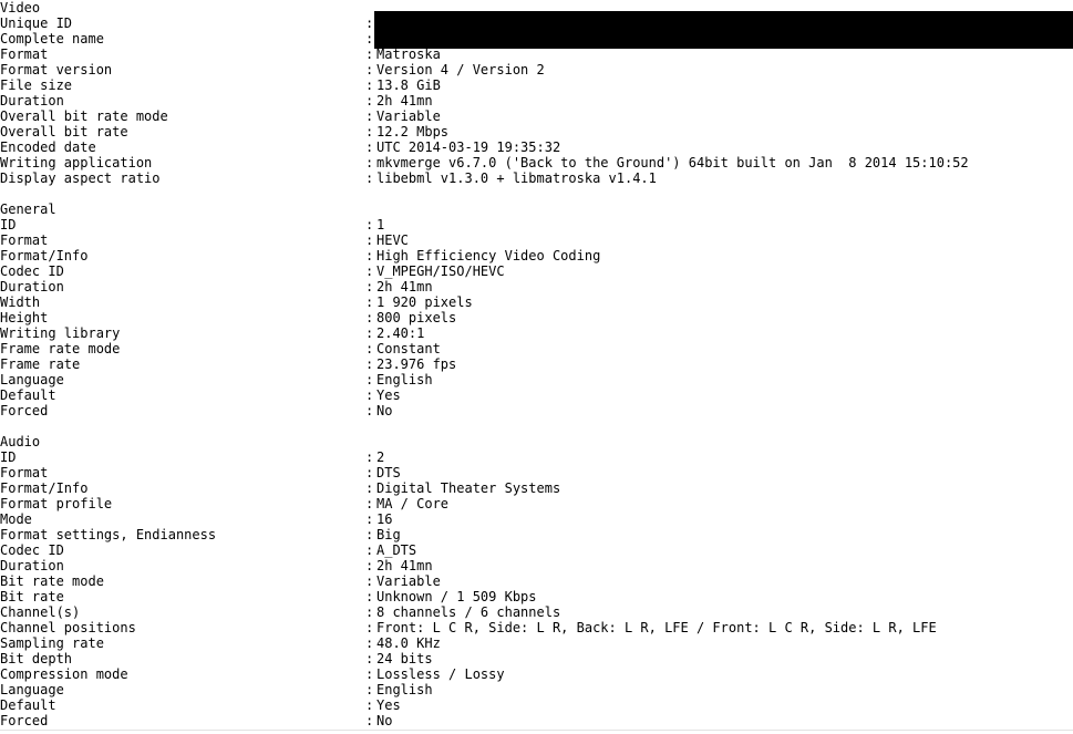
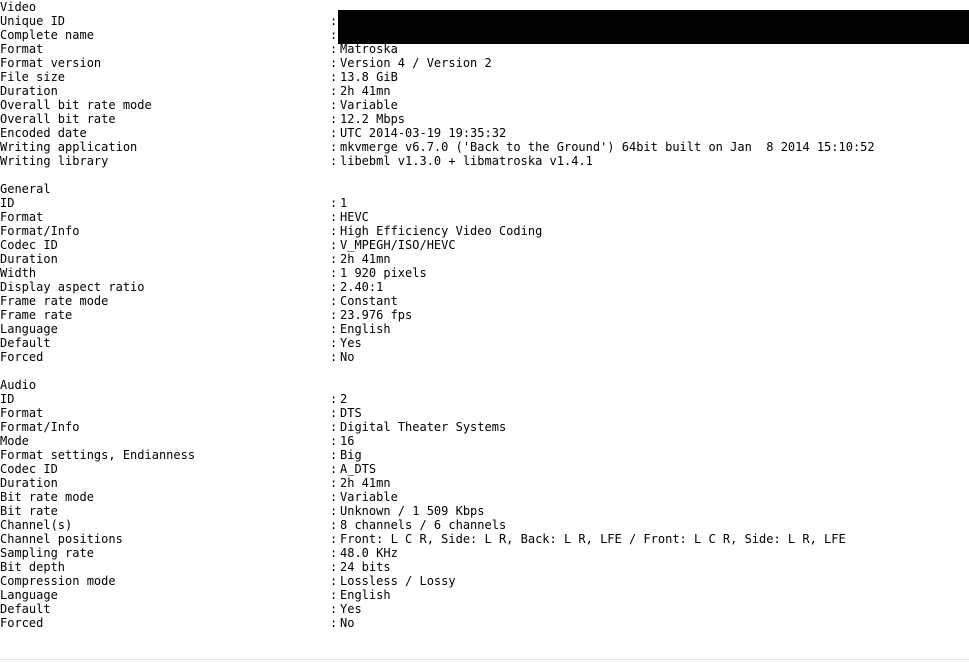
  Video
  Unique ID :
  Complete name :
  Format : Matroska
  Format version : Version 4 / Version 2
  File size : 13.8 GiB
  Duration : 2h 41mn
  Overall bit rate mode : Variable
  Overall bit rate : 12.2 Mbps
  Encoded date : UTC 2014-03-19 19:35:32
  Writing application : mkvmerge v6.7.0 ('Back to the Ground') 64bit built on Jan 8 2014 15:10:52
- Display aspect ratio : libebml v1.3.0 + libmatroska v1.4.1
+ Writing library : libebml v1.3.0 + libmatroska v1.4.1
  General
  ID : 1
  Format : HEVC
  Format/Info : High Efficiency Video Coding
  Codec ID : V_MPEGH/ISO/HEVC
  Duration : 2h 41mn
  Width : 1 920 pixels
- Height : 800 pixels
- Writing library : 2.40:1
+ Display aspect ratio : 2.40:1
  Frame rate mode : Constant
  Frame rate : 23.976 fps
  Language : English
  Default : Yes
  Forced : No
  Audio
  ID : 2
  Format : DTS
  Format/Info : Digital Theater Systems
- Format profile : MA / Core
  Mode : 16
  Format settings, Endianness : Big
  Codec ID : A_DTS
  Duration : 2h 41mn
  Bit rate mode : Variable
  Bit rate : Unknown / 1 509 Kbps
  Channel(s) : 8 channels / 6 channels
  Channel positions : Front: L C R, Side: L R, Back: L R, LFE / Front: L C R, Side: L R, LFE
  Sampling rate : 48.0 KHz
  Bit depth : 24 bits
  Compression mode : Lossless / Lossy
  Language : English
  Default : Yes
  Forced : No
